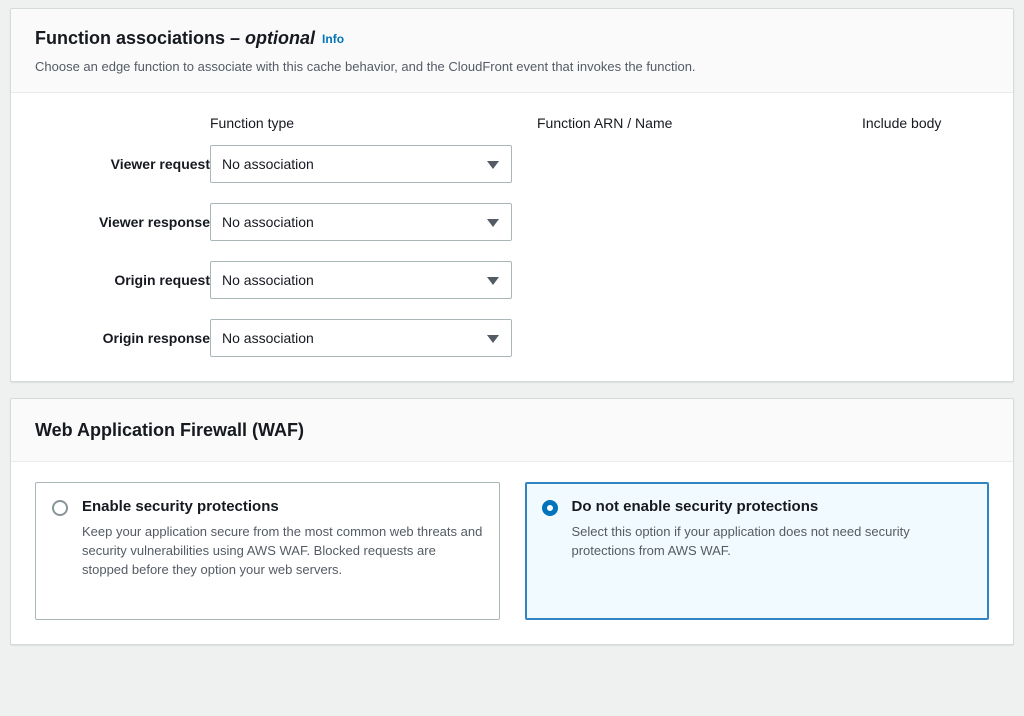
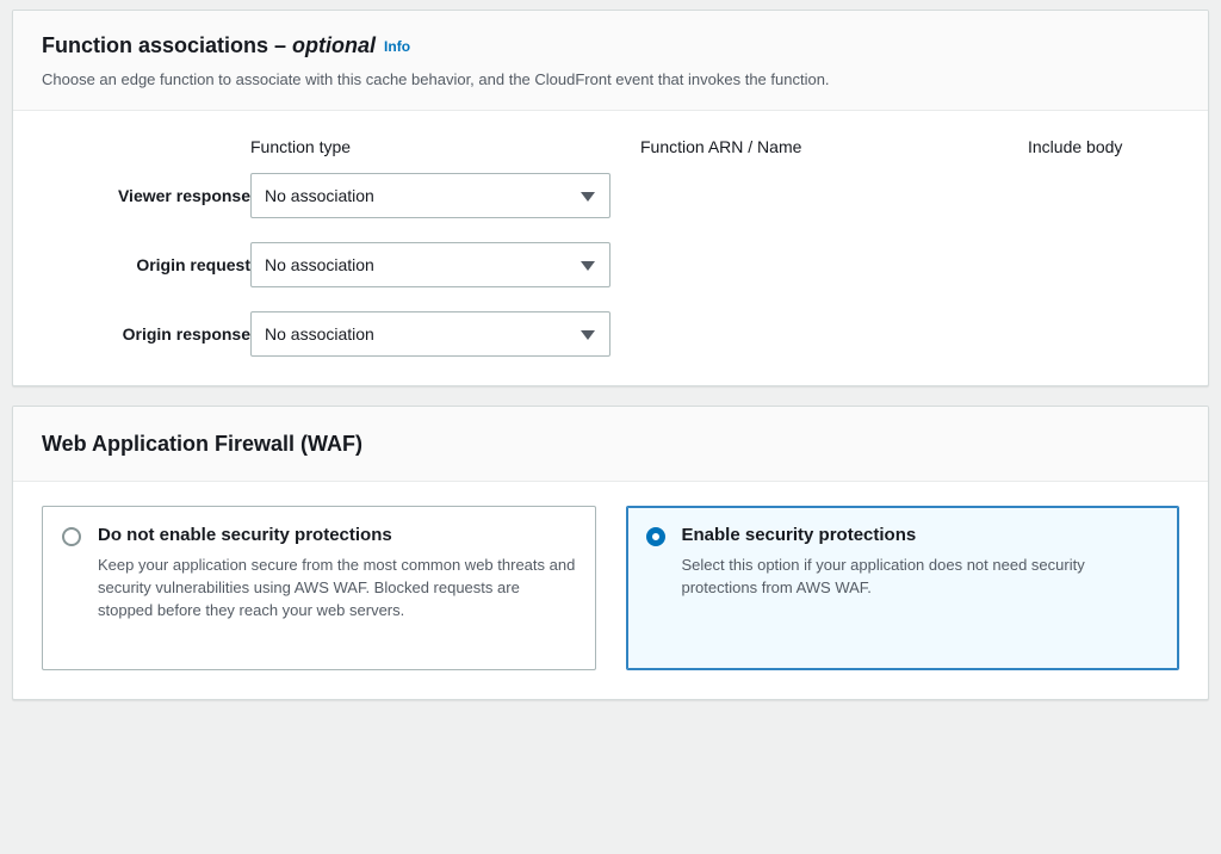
  Function associations –
  optional
  Info
  Choose an edge function to associate with this cache behavior, and the CloudFront event that invokes the function.
  	Function type	Function ARN / Name	Include body
- Viewer request	No association
  Viewer response	No association
  Origin request	No association
  Origin response	No association
  Web Application Firewall (WAF)
- Enable security protections
+ Do not enable security protections
- Keep your application secure from the most common web threats and security vulnerabilities using AWS WAF. Blocked requests are stopped before they option your web servers.
+ Keep your application secure from the most common web threats and security vulnerabilities using AWS WAF. Blocked requests are stopped before they reach your web servers.
- Do not enable security protections
+ Enable security protections
  Select this option if your application does not need security protections from AWS WAF.
